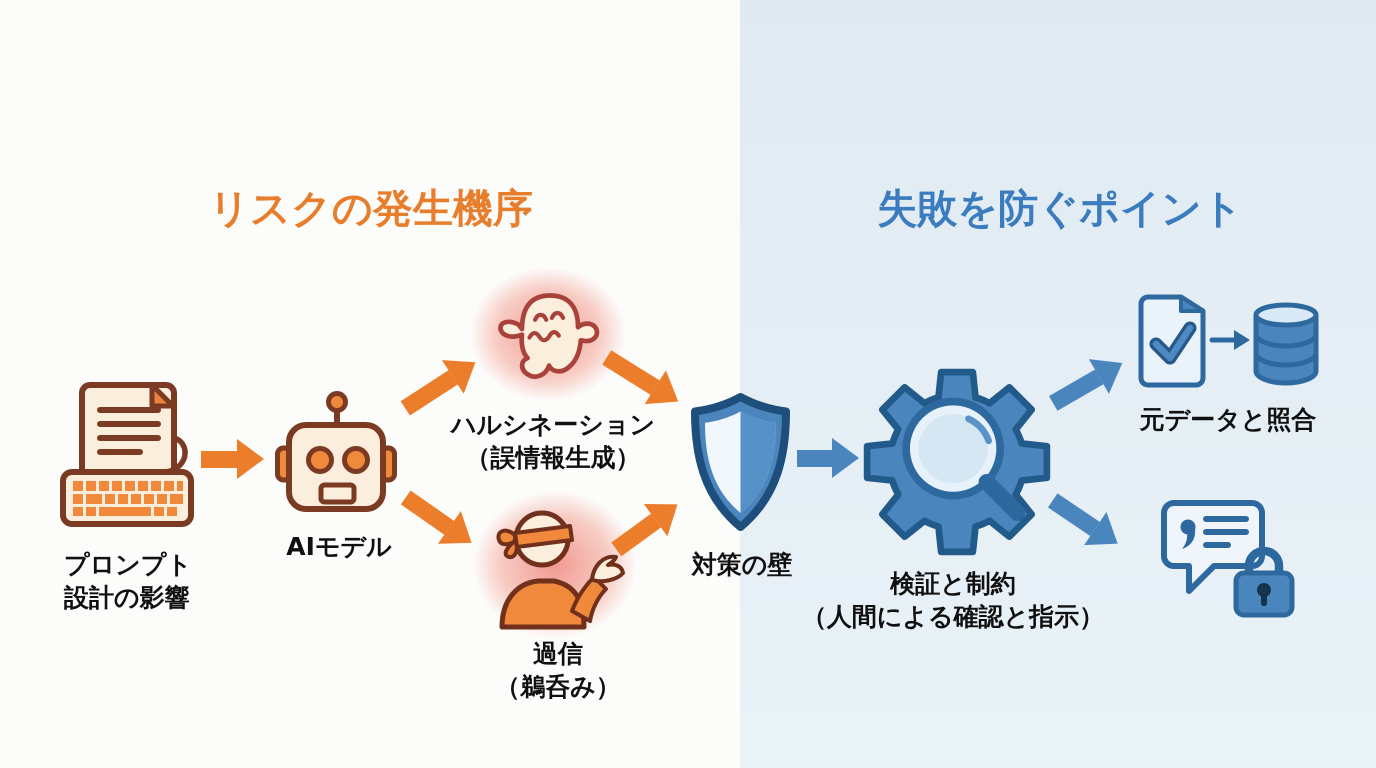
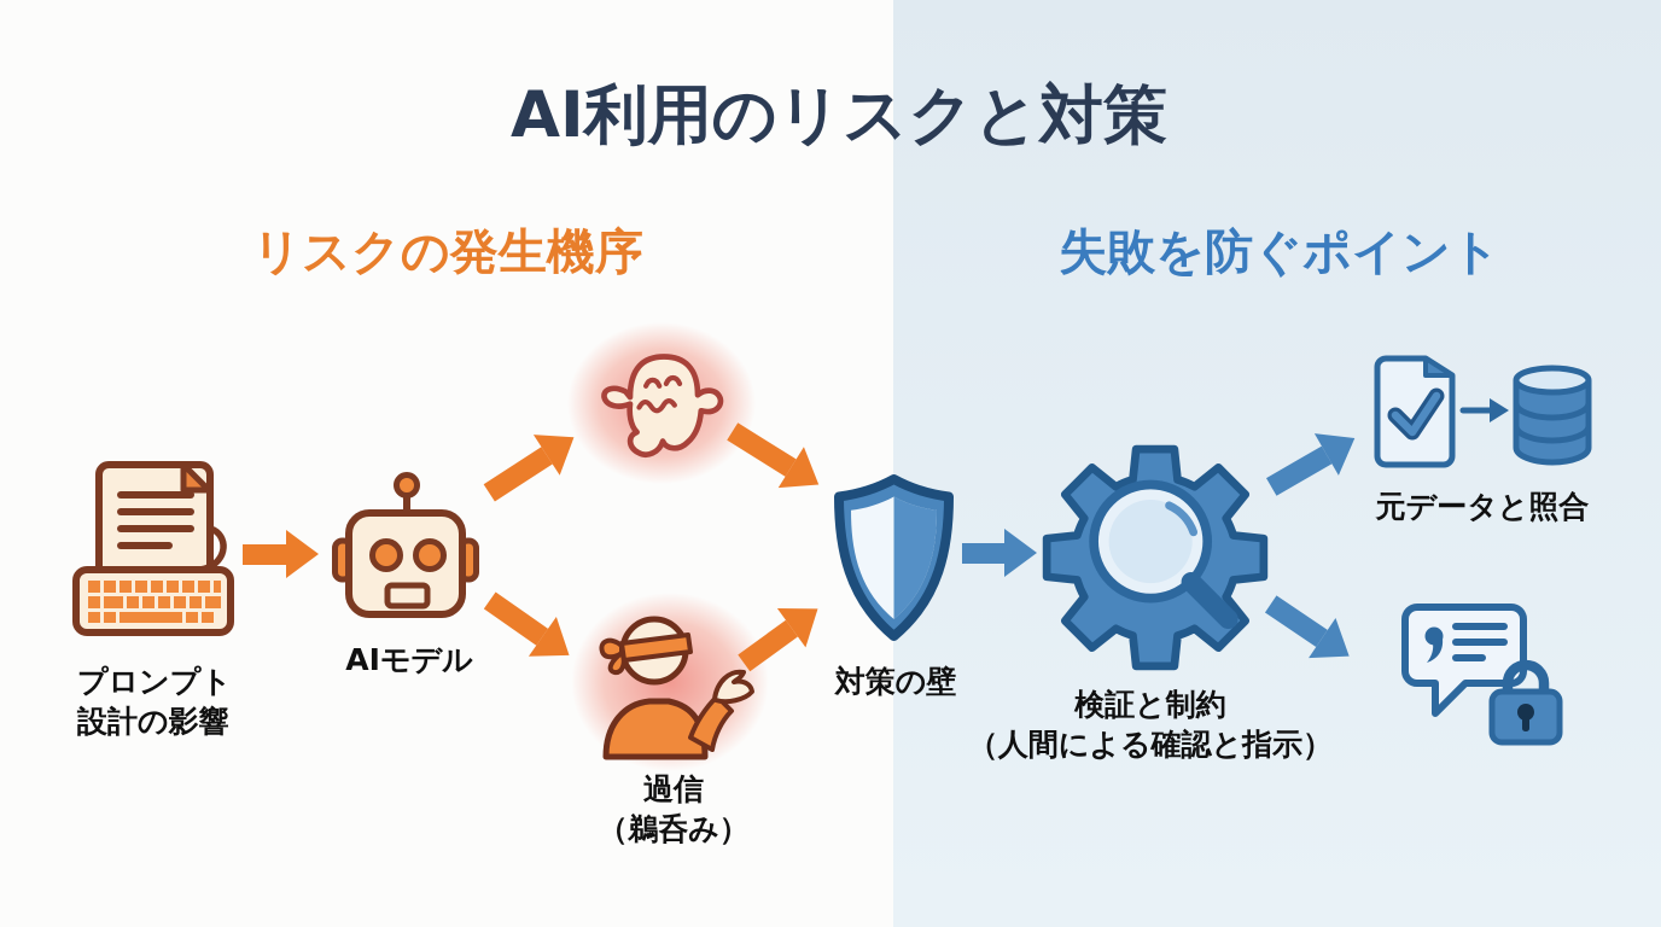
+ AI利用のリスクと対策
  リスクの発生機序
  失敗を防ぐポイント
  プロンプト
  設計の影響
  AIモデル
- ハルシネーション
- （誤情報生成）
  過信
  （鵜呑み）
  対策の壁
  検証と制約
  （人間による確認と指示）
  元データと照合
